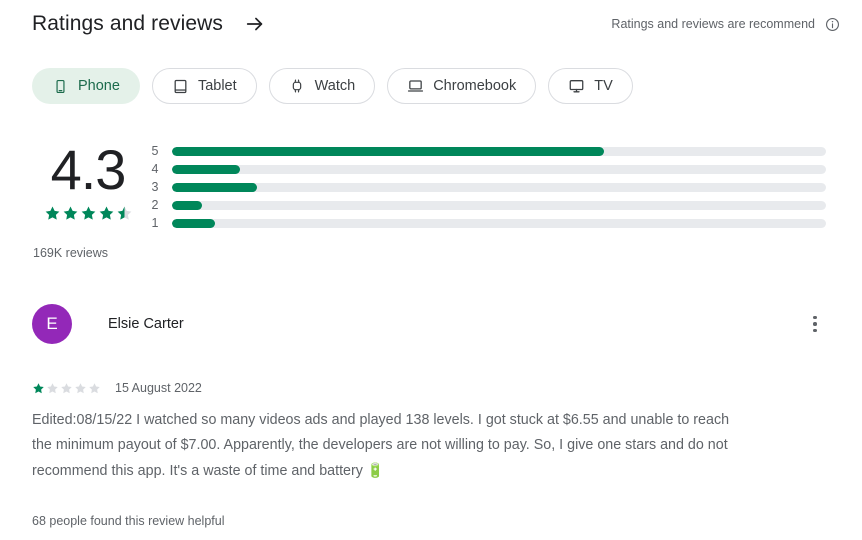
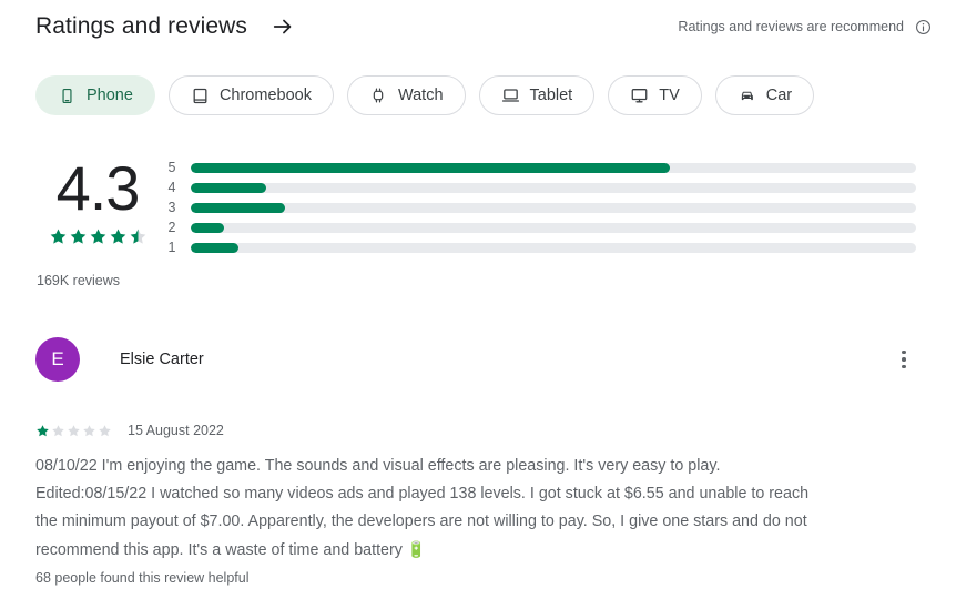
  Ratings and reviews
  Ratings and reviews are recommend
  Phone
- Tablet
+ Chromebook
  Watch
- Chromebook
+ Tablet
  TV
+ Car
  4.3
  169K reviews
  5
  4
  3
  2
  1
  E
  Elsie Carter
  15 August 2022
+ 08/10/22 I'm enjoying the game. The sounds and visual effects are pleasing. It's very easy to play.
  Edited:08/15/22 I watched so many videos ads and played 138 levels. I got stuck at $6.55 and unable to reach
  the minimum payout of $7.00. Apparently, the developers are not willing to pay. So, I give one stars and do not
  recommend this app. It's a waste of time and battery 🔋
  68 people found this review helpful
